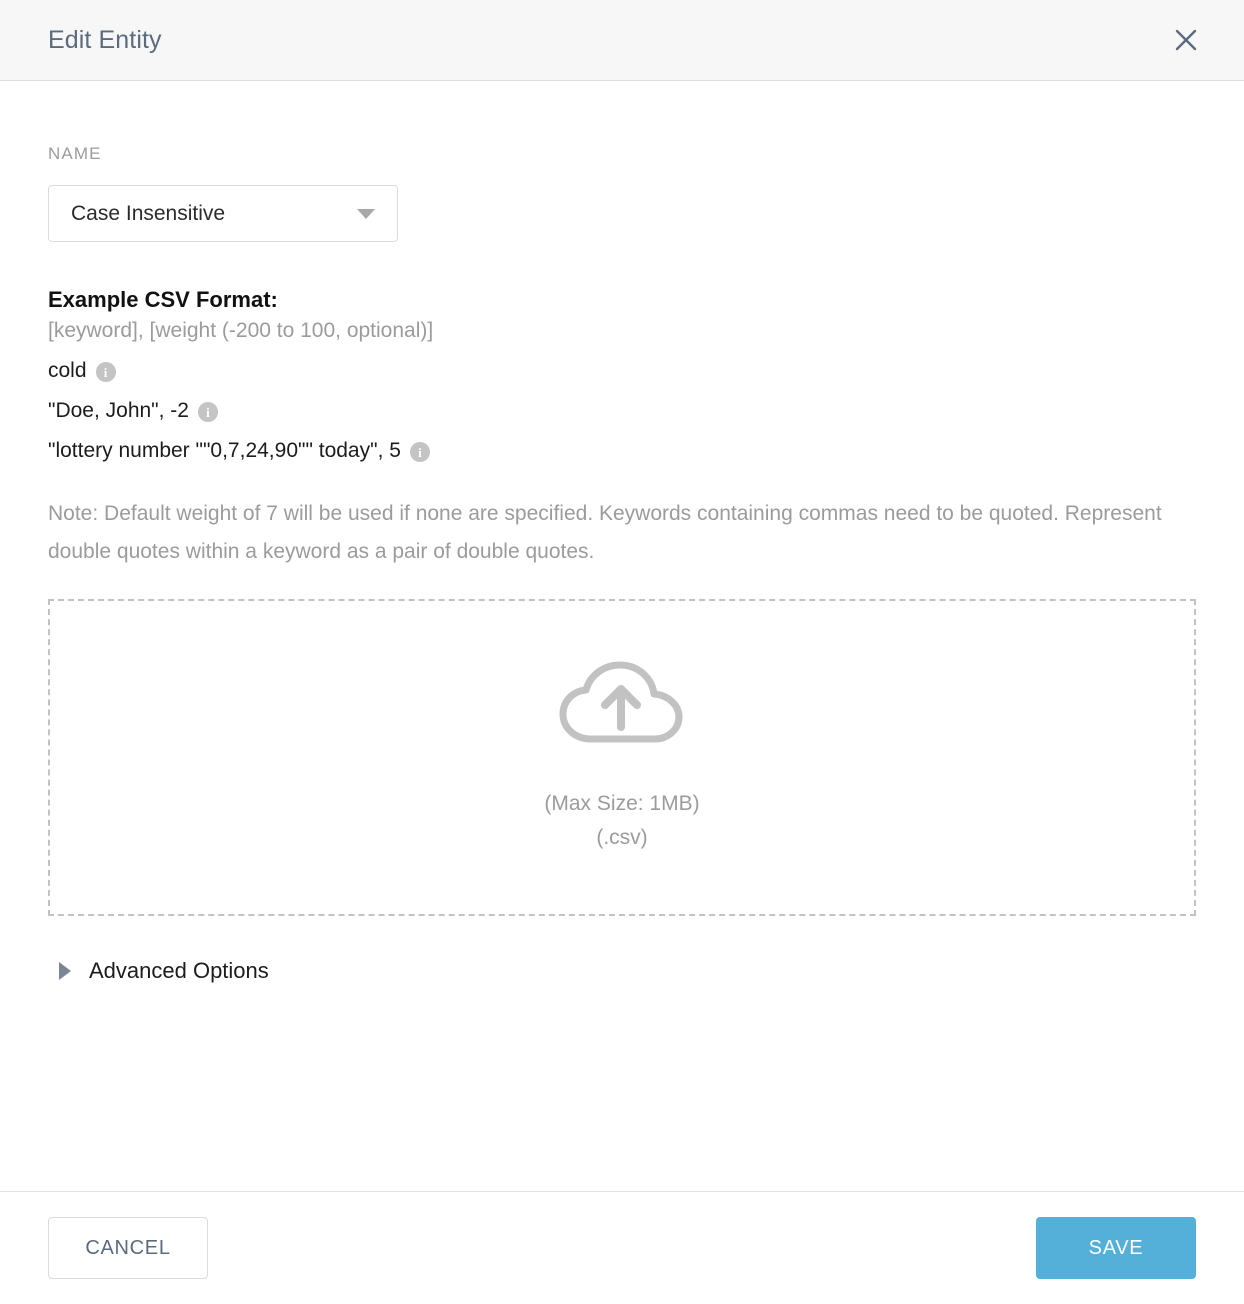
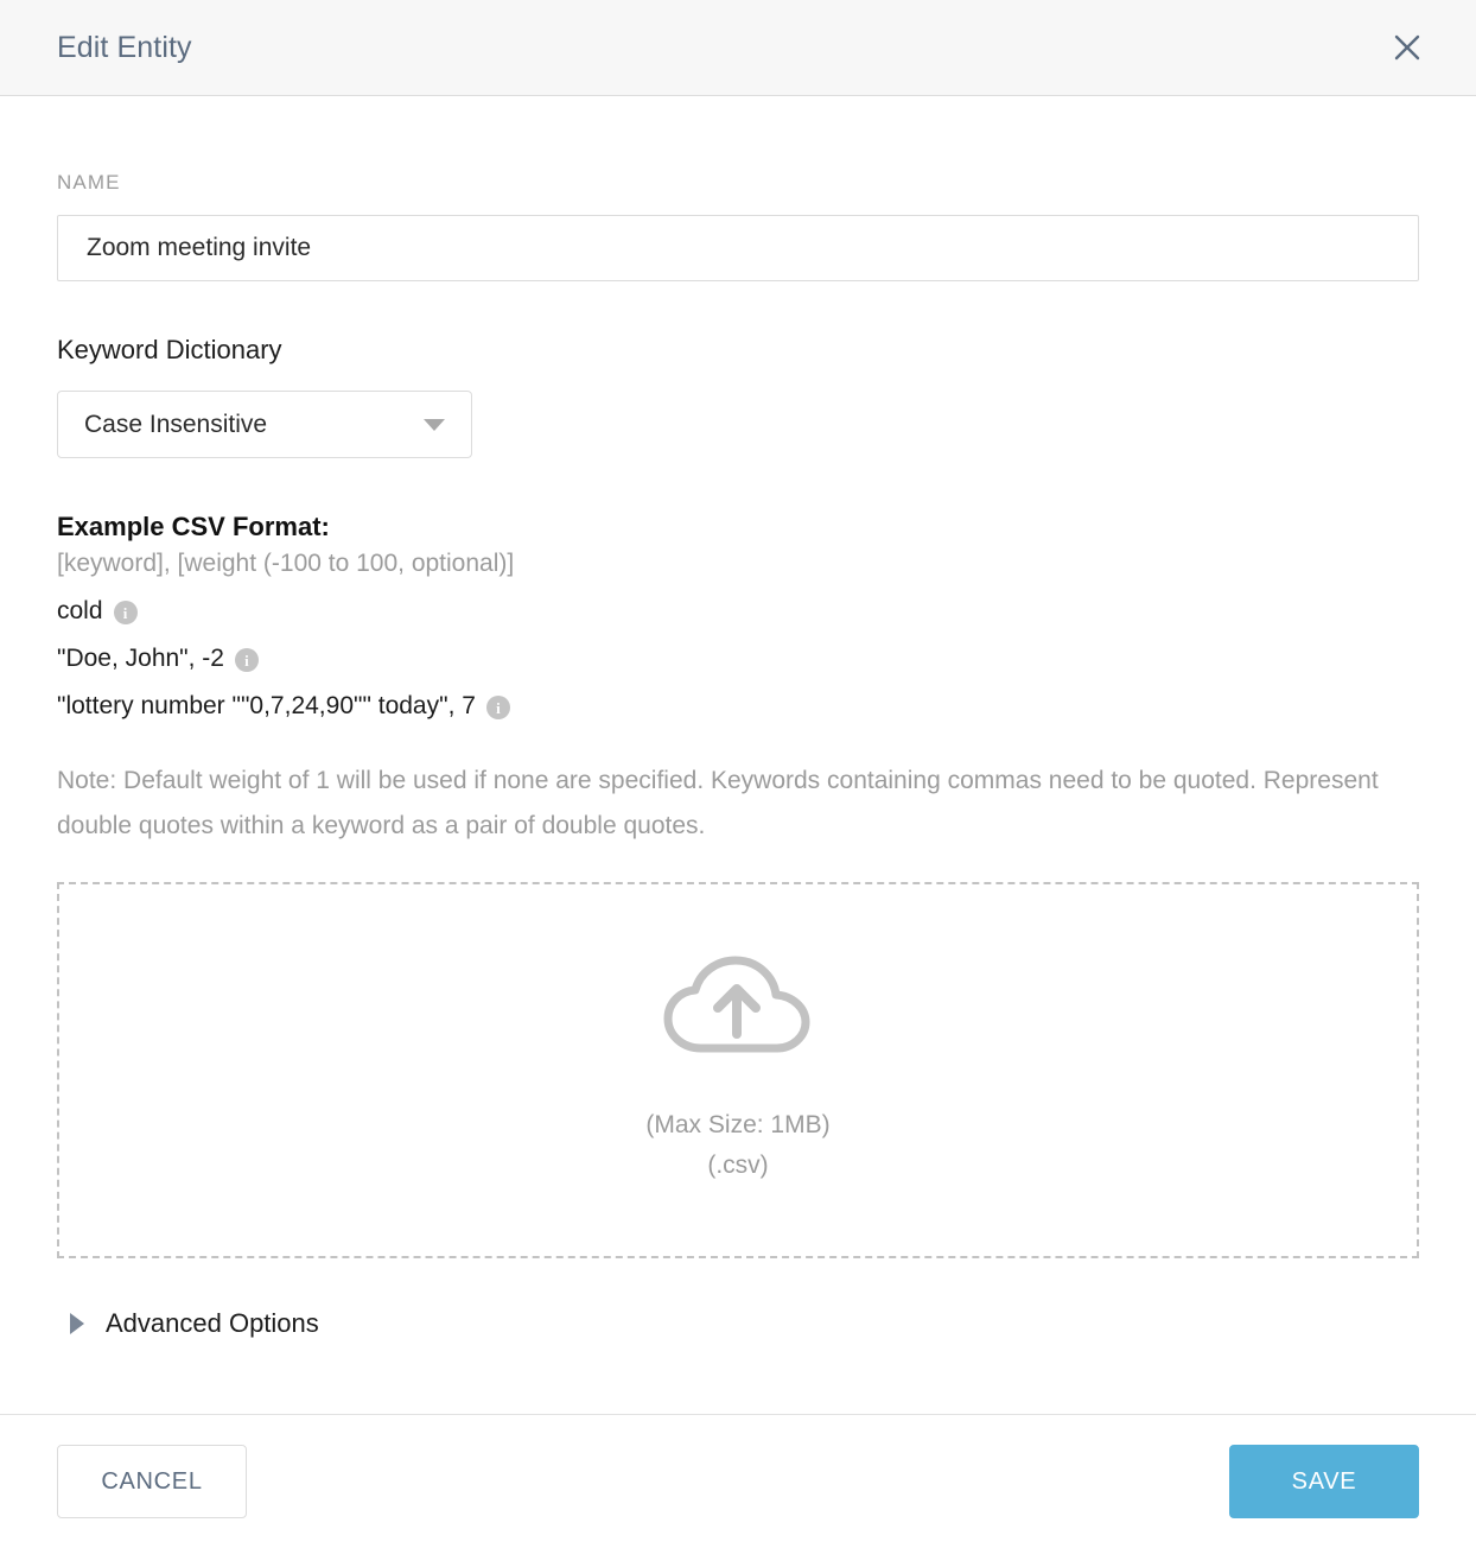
  Edit Entity
  NAME
+ Zoom meeting invite
+ Keyword Dictionary
  Case Insensitive
  Example CSV Format:
- [keyword], [weight (-200 to 100, optional)]
+ [keyword], [weight (-100 to 100, optional)]
  cold
  i
  "Doe, John", -2
  i
- "lottery number ""0,7,24,90"" today", 5
+ "lottery number ""0,7,24,90"" today", 7
  i
- Note: Default weight of 7 will be used if none are specified. Keywords containing commas need to be quoted. Represent double quotes within a keyword as a pair of double quotes.
+ Note: Default weight of 1 will be used if none are specified. Keywords containing commas need to be quoted. Represent double quotes within a keyword as a pair of double quotes.
  (Max Size: 1MB)
  (.csv)
  Advanced Options
  CANCEL
  SAVE
